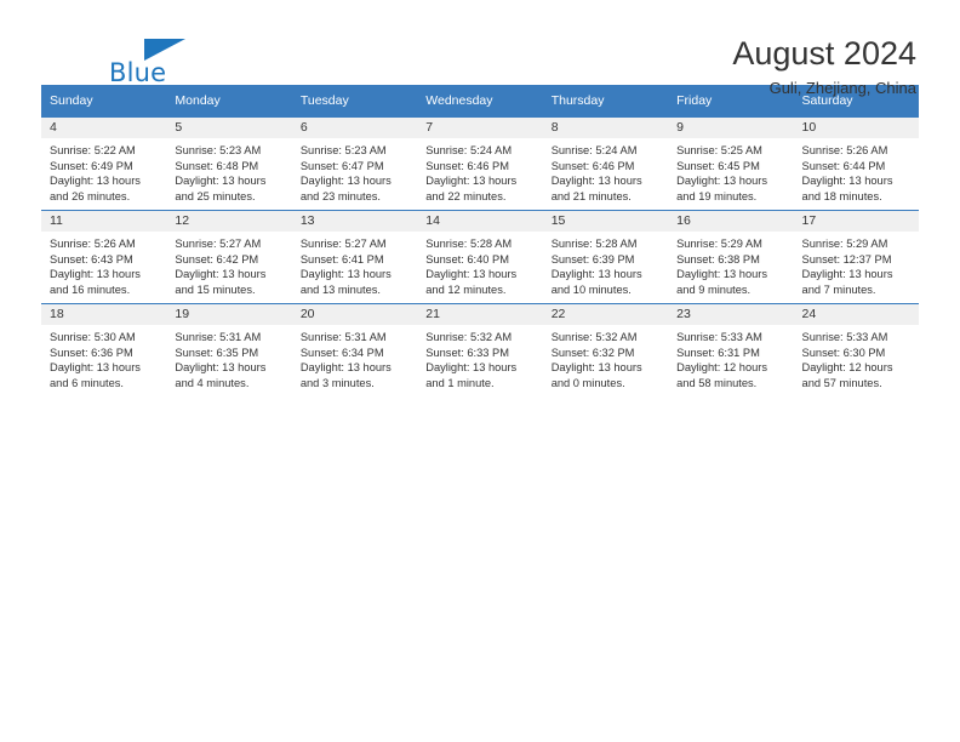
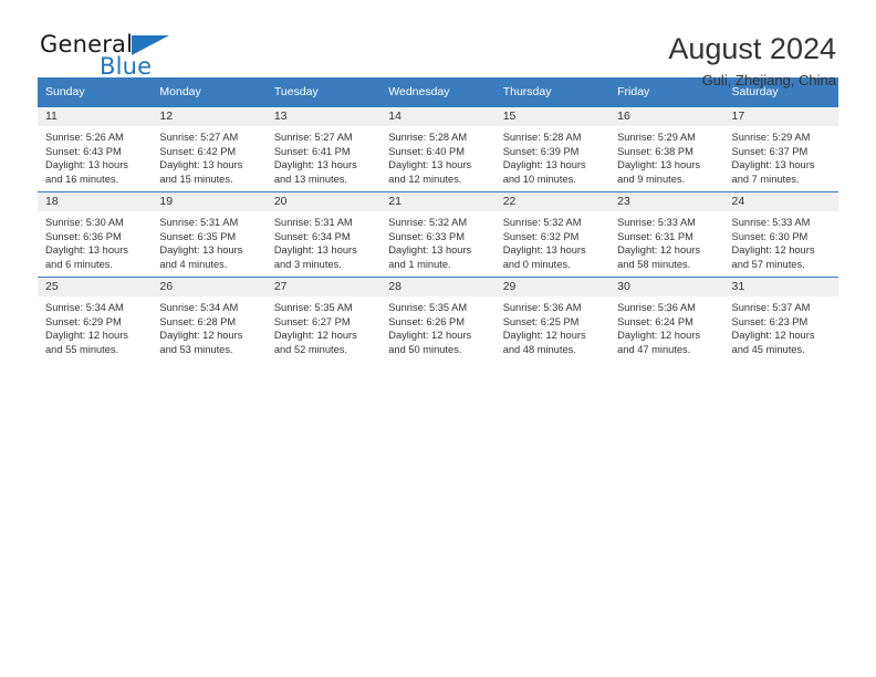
+ General
  Blue
  August 2024
  Guli, Zhejiang, China
  Sunday	Monday	Tuesday	Wednesday	Thursday	Friday	Saturday
- 4Sunrise: 5:22 AMSunset: 6:49 PMDaylight: 13 hoursand 26 minutes.	5Sunrise: 5:23 AMSunset: 6:48 PMDaylight: 13 hoursand 25 minutes.	6Sunrise: 5:23 AMSunset: 6:47 PMDaylight: 13 hoursand 23 minutes.	7Sunrise: 5:24 AMSunset: 6:46 PMDaylight: 13 hoursand 22 minutes.	8Sunrise: 5:24 AMSunset: 6:46 PMDaylight: 13 hoursand 21 minutes.	9Sunrise: 5:25 AMSunset: 6:45 PMDaylight: 13 hoursand 19 minutes.	10Sunrise: 5:26 AMSunset: 6:44 PMDaylight: 13 hoursand 18 minutes.
- 11Sunrise: 5:26 AMSunset: 6:43 PMDaylight: 13 hoursand 16 minutes.	12Sunrise: 5:27 AMSunset: 6:42 PMDaylight: 13 hoursand 15 minutes.	13Sunrise: 5:27 AMSunset: 6:41 PMDaylight: 13 hoursand 13 minutes.	14Sunrise: 5:28 AMSunset: 6:40 PMDaylight: 13 hoursand 12 minutes.	15Sunrise: 5:28 AMSunset: 6:39 PMDaylight: 13 hoursand 10 minutes.	16Sunrise: 5:29 AMSunset: 6:38 PMDaylight: 13 hoursand 9 minutes.	17Sunrise: 5:29 AMSunset: 12:37 PMDaylight: 13 hoursand 7 minutes.
+ 11Sunrise: 5:26 AMSunset: 6:43 PMDaylight: 13 hoursand 16 minutes.	12Sunrise: 5:27 AMSunset: 6:42 PMDaylight: 13 hoursand 15 minutes.	13Sunrise: 5:27 AMSunset: 6:41 PMDaylight: 13 hoursand 13 minutes.	14Sunrise: 5:28 AMSunset: 6:40 PMDaylight: 13 hoursand 12 minutes.	15Sunrise: 5:28 AMSunset: 6:39 PMDaylight: 13 hoursand 10 minutes.	16Sunrise: 5:29 AMSunset: 6:38 PMDaylight: 13 hoursand 9 minutes.	17Sunrise: 5:29 AMSunset: 6:37 PMDaylight: 13 hoursand 7 minutes.
  18Sunrise: 5:30 AMSunset: 6:36 PMDaylight: 13 hoursand 6 minutes.	19Sunrise: 5:31 AMSunset: 6:35 PMDaylight: 13 hoursand 4 minutes.	20Sunrise: 5:31 AMSunset: 6:34 PMDaylight: 13 hoursand 3 minutes.	21Sunrise: 5:32 AMSunset: 6:33 PMDaylight: 13 hoursand 1 minute.	22Sunrise: 5:32 AMSunset: 6:32 PMDaylight: 13 hoursand 0 minutes.	23Sunrise: 5:33 AMSunset: 6:31 PMDaylight: 12 hoursand 58 minutes.	24Sunrise: 5:33 AMSunset: 6:30 PMDaylight: 12 hoursand 57 minutes.
+ 25Sunrise: 5:34 AMSunset: 6:29 PMDaylight: 12 hoursand 55 minutes.	26Sunrise: 5:34 AMSunset: 6:28 PMDaylight: 12 hoursand 53 minutes.	27Sunrise: 5:35 AMSunset: 6:27 PMDaylight: 12 hoursand 52 minutes.	28Sunrise: 5:35 AMSunset: 6:26 PMDaylight: 12 hoursand 50 minutes.	29Sunrise: 5:36 AMSunset: 6:25 PMDaylight: 12 hoursand 48 minutes.	30Sunrise: 5:36 AMSunset: 6:24 PMDaylight: 12 hoursand 47 minutes.	31Sunrise: 5:37 AMSunset: 6:23 PMDaylight: 12 hoursand 45 minutes.
